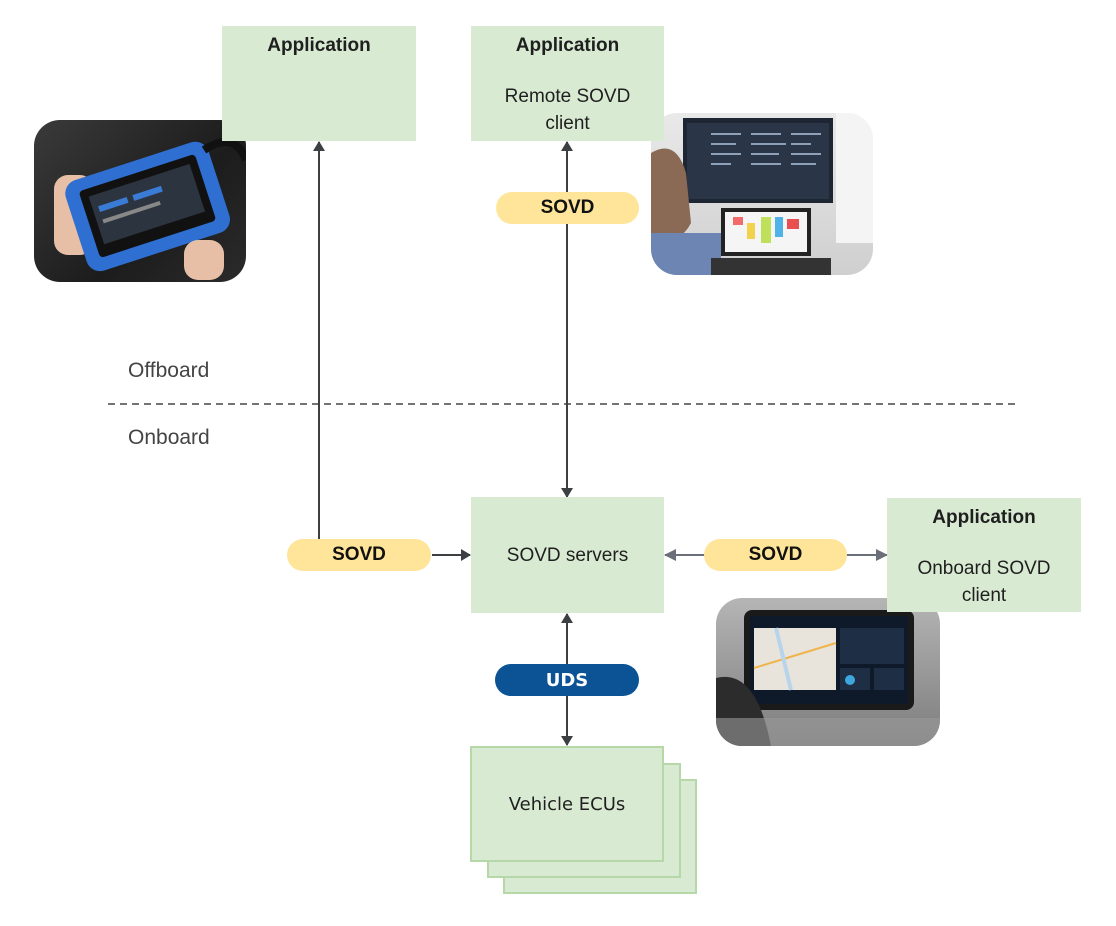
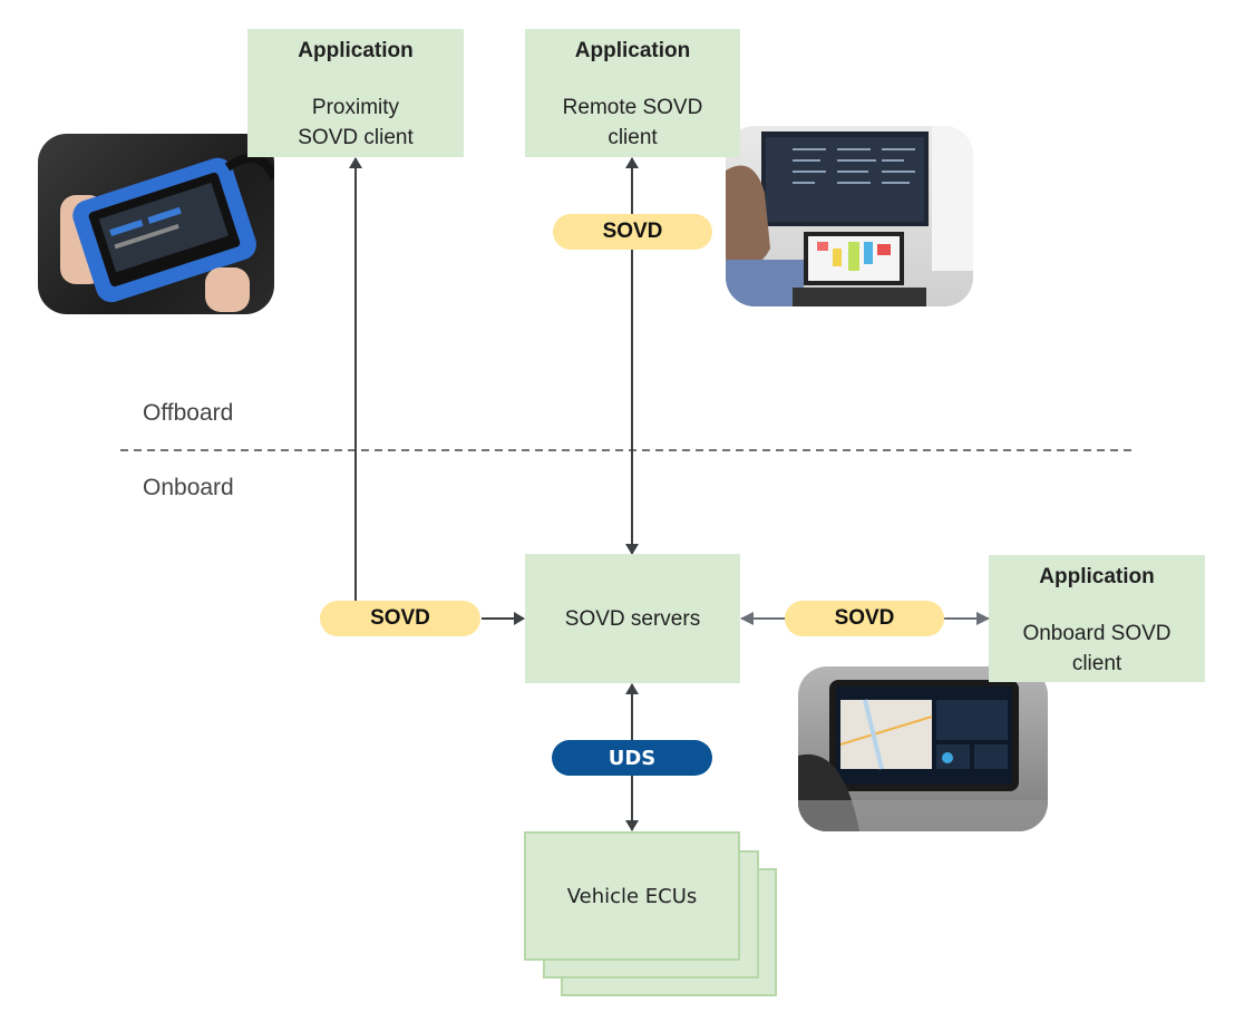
  Offboard
  Onboard
  Application
+ Proximity
+ SOVD client
  Application
  Remote SOVD
  client
  Application
  Onboard SOVD
  client
  SOVD servers
  Vehicle ECUs
  SOVD
  SOVD
  SOVD
  UDS
